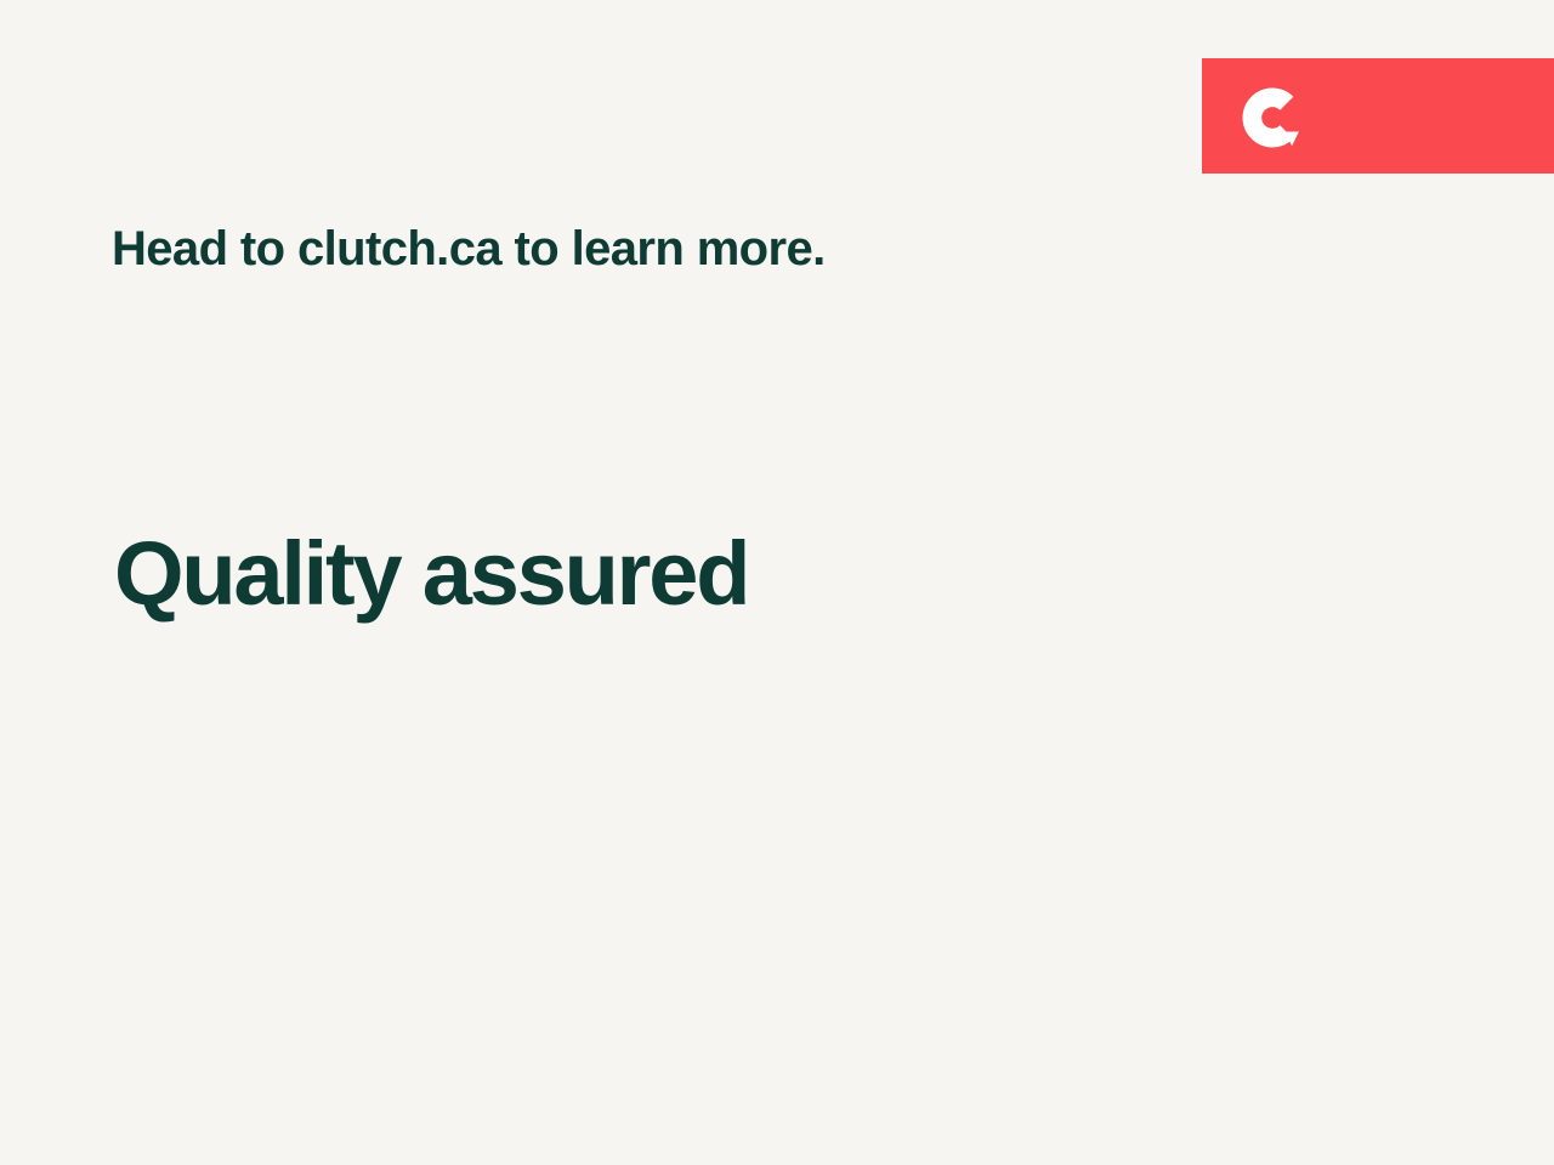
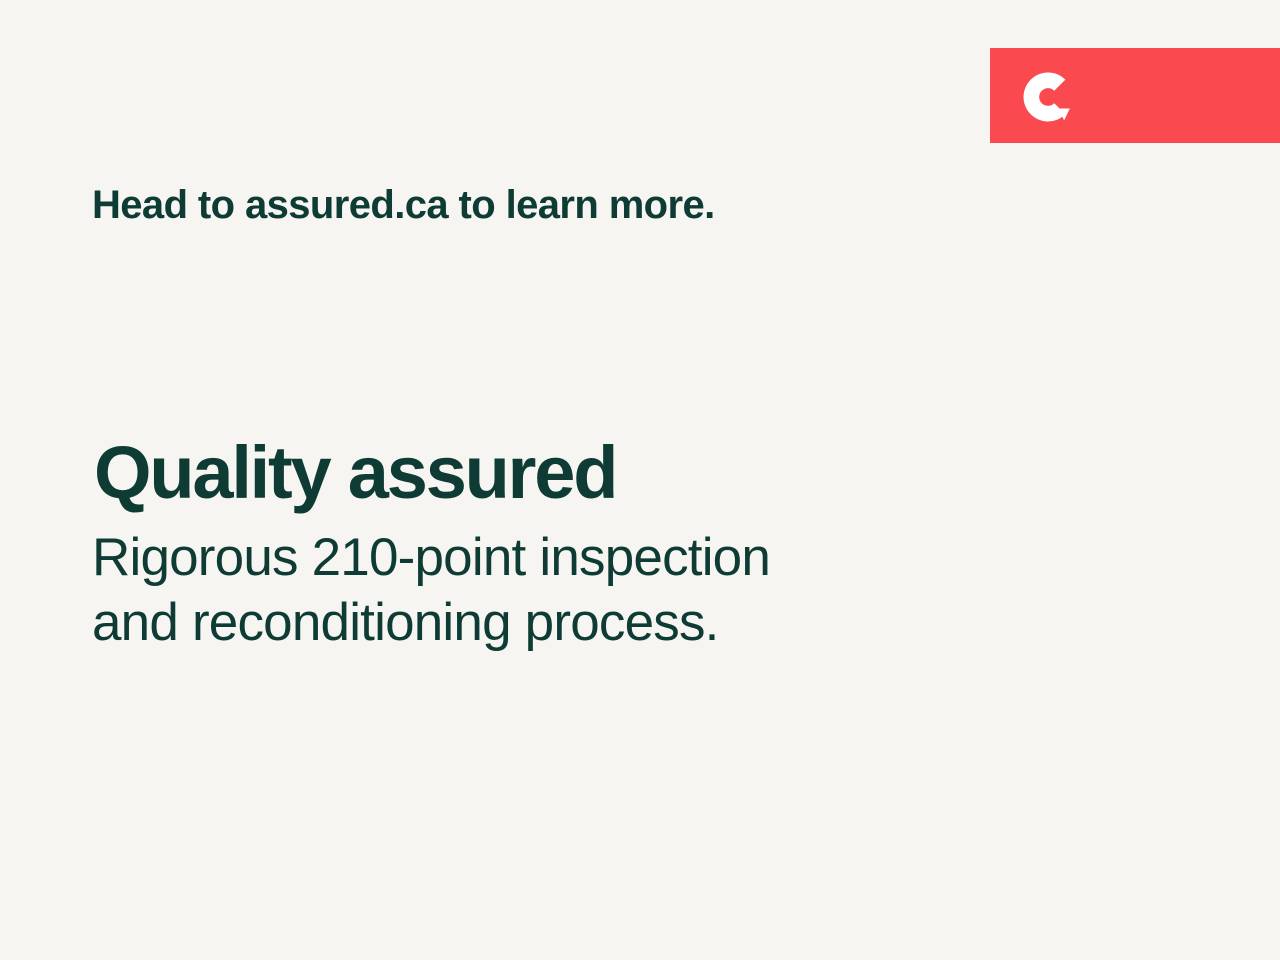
- Head to clutch.ca to learn more.
+ Head to assured.ca to learn more.
  Quality assured
+ Rigorous 210-point inspection
+ and reconditioning process.
